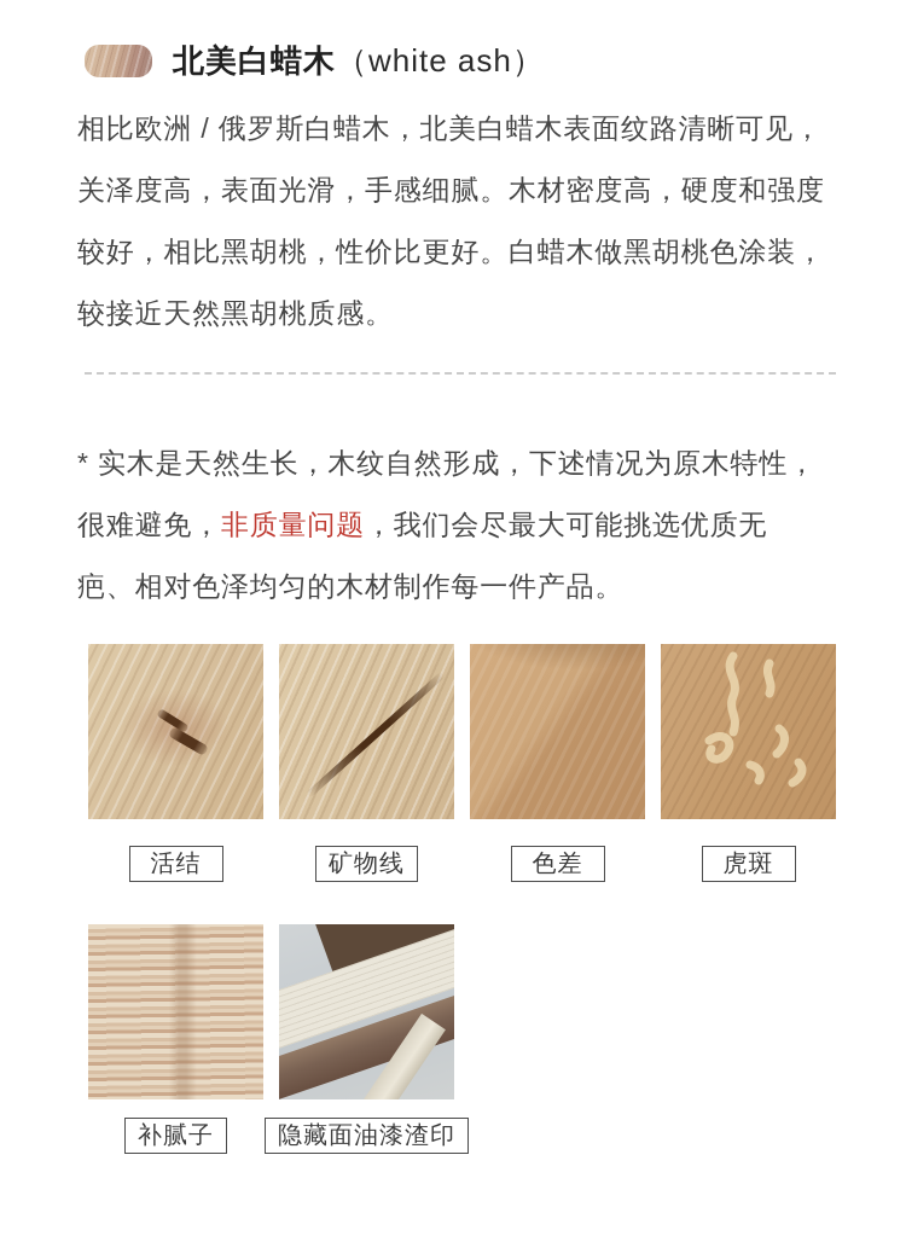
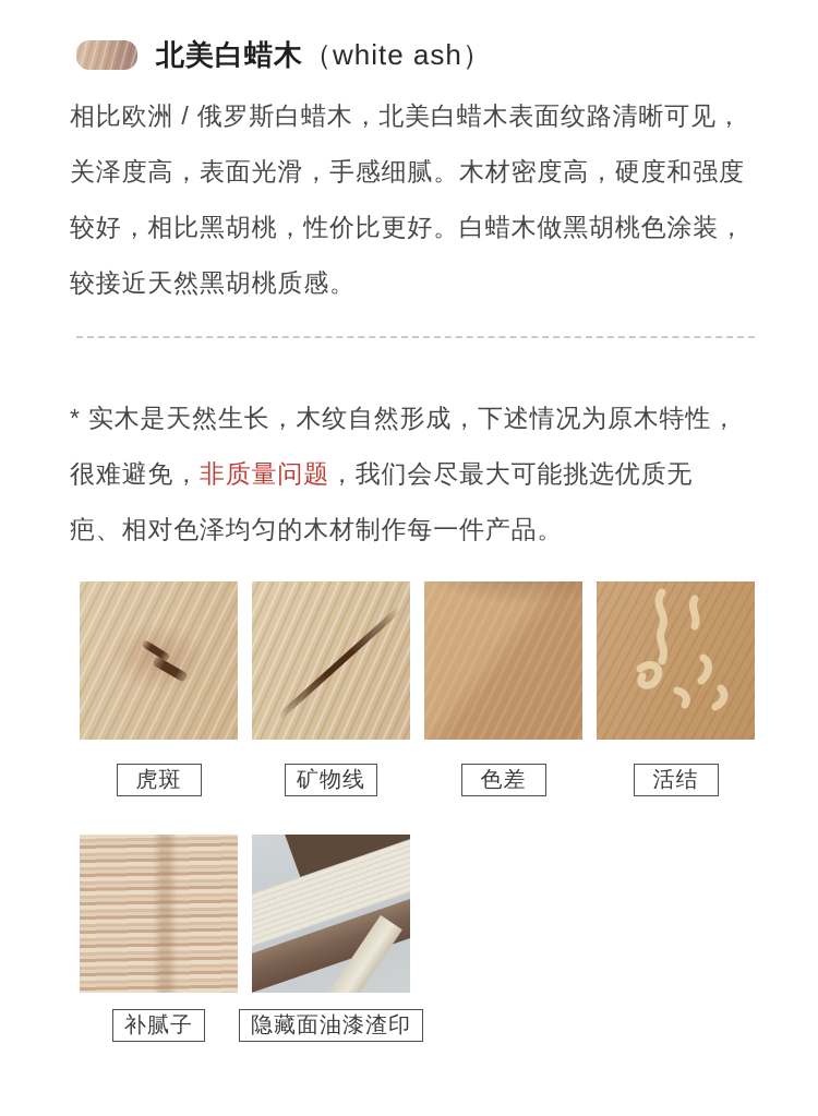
  北美白蜡木（white ash）
  相比欧洲 / 俄罗斯白蜡木，北美白蜡木表面纹路清晰可见，
  关泽度高，表面光滑，手感细腻。木材密度高，硬度和强度
  较好，相比黑胡桃，性价比更好。白蜡木做黑胡桃色涂装，
  较接近天然黑胡桃质感。
  * 实木是天然生长，木纹自然形成，下述情况为原木特性，
  很难避免，非质量问题，我们会尽最大可能挑选优质无
  疤、相对色泽均匀的木材制作每一件产品。
- 活结
+ 虎斑
  矿物线
  色差
- 虎斑
+ 活结
  补腻子
  隐藏面油漆渣印
